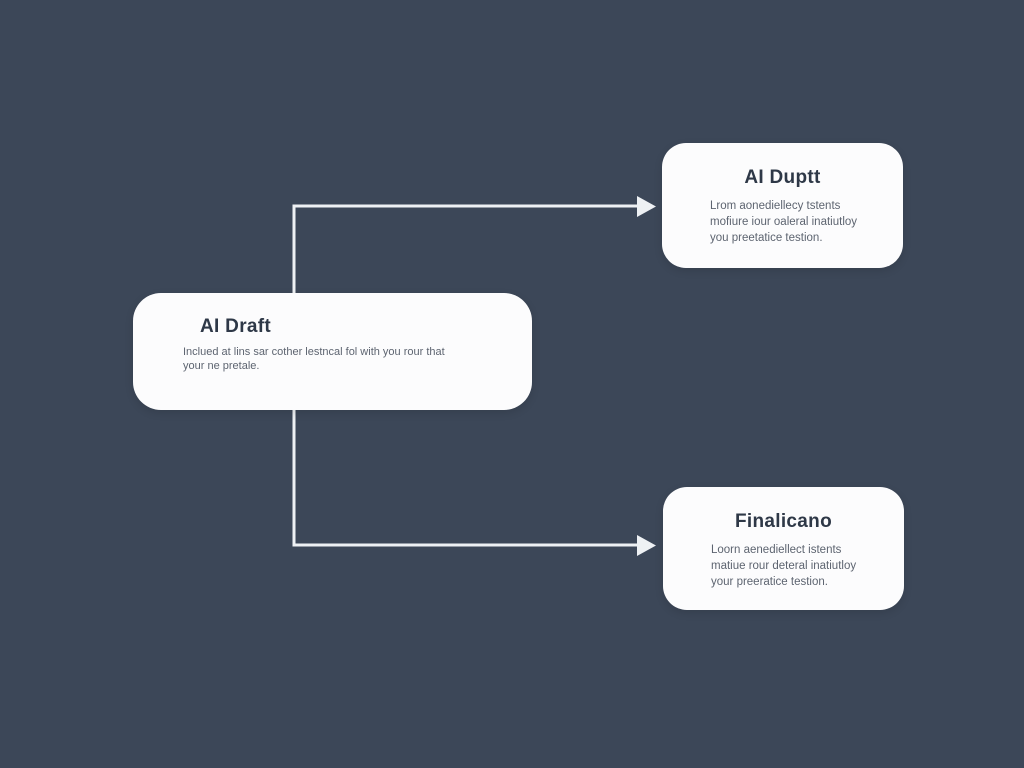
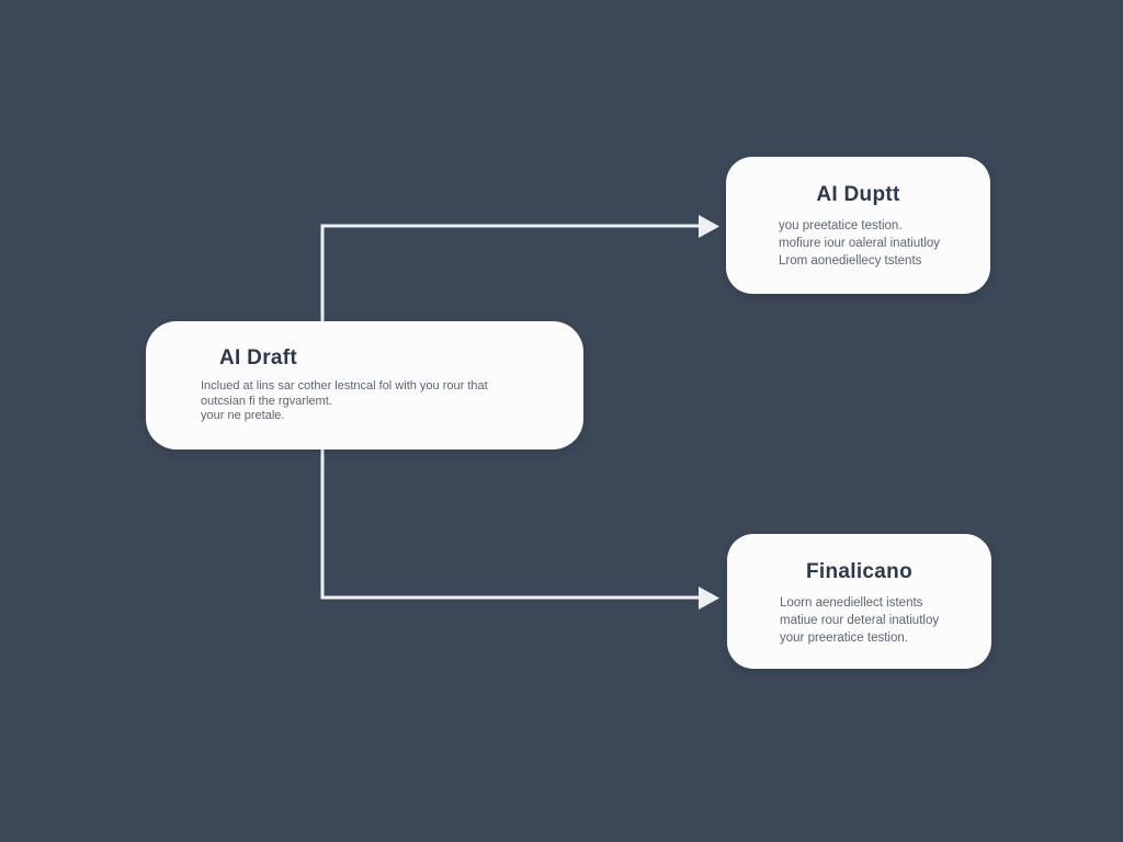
  AI Draft
  Inclued at lins sar cother lestncal fol with you rour that
+ outcsian fi the rgvarlemt.
  your ne pretale.
  AI Duptt
- Lrom aonediellecy tstents
+ you preetatice testion.
  mofiure iour oaleral inatiutloy
- you preetatice testion.
+ Lrom aonediellecy tstents
  Finalicano
  Loorn aenediellect istents
  matiue rour deteral inatiutloy
  your preeratice testion.
